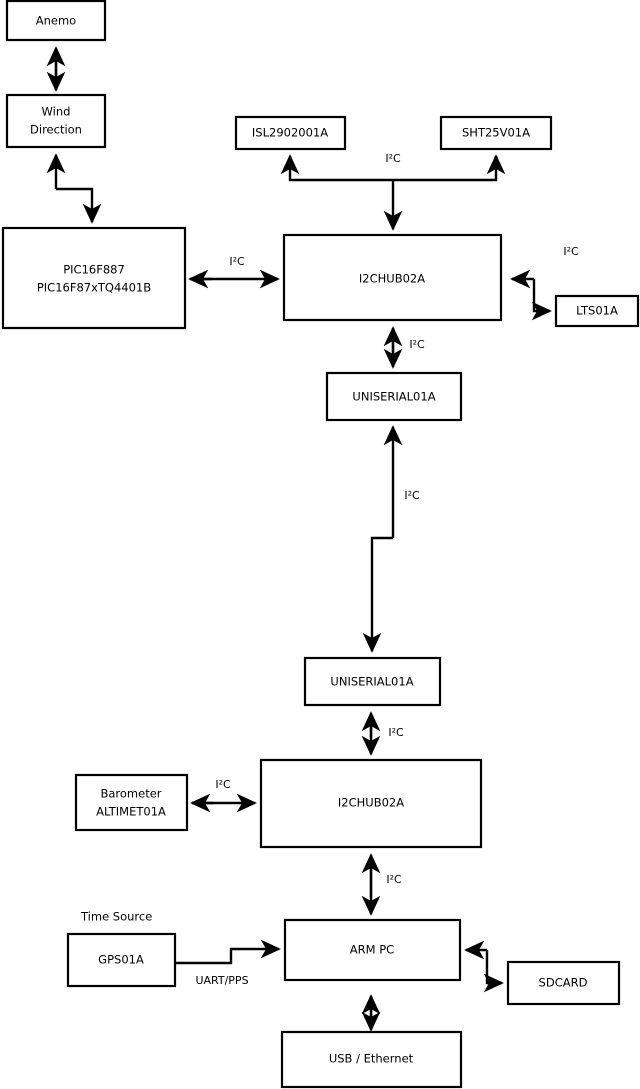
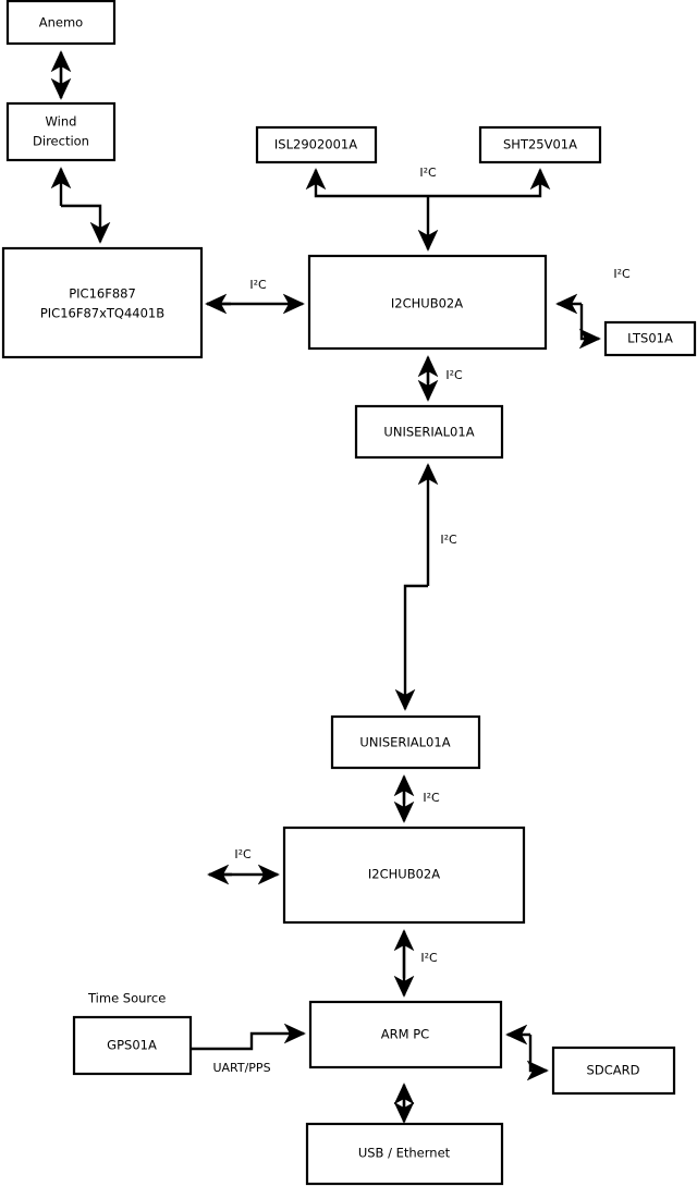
  Anemo
  Wind
  Direction
  PIC16F887
  PIC16F87xTQ4401B
  ISL2902001A
  SHT25V01A
  I2CHUB02A
  LTS01A
  UNISERIAL01A
  UNISERIAL01A
  I2CHUB02A
- Barometer
- ALTIMET01A
  GPS01A
  ARM PC
  SDCARD
  USB / Ethernet
  I²C
  I²C
  I²C
  I²C
  I²C
  I²C
  I²C
  I²C
  UART/PPS
  Time Source
